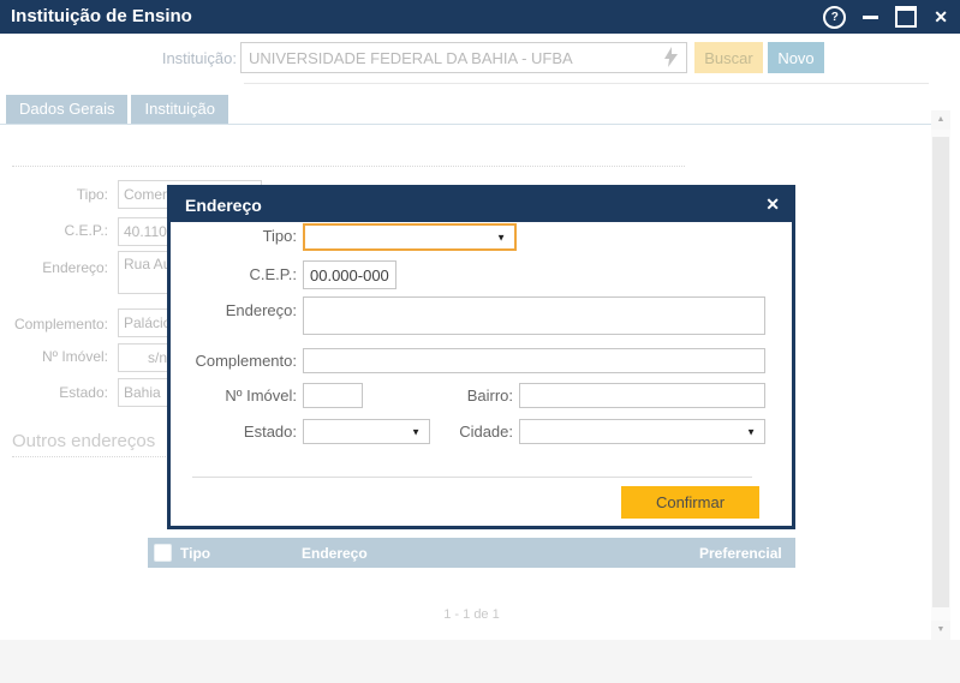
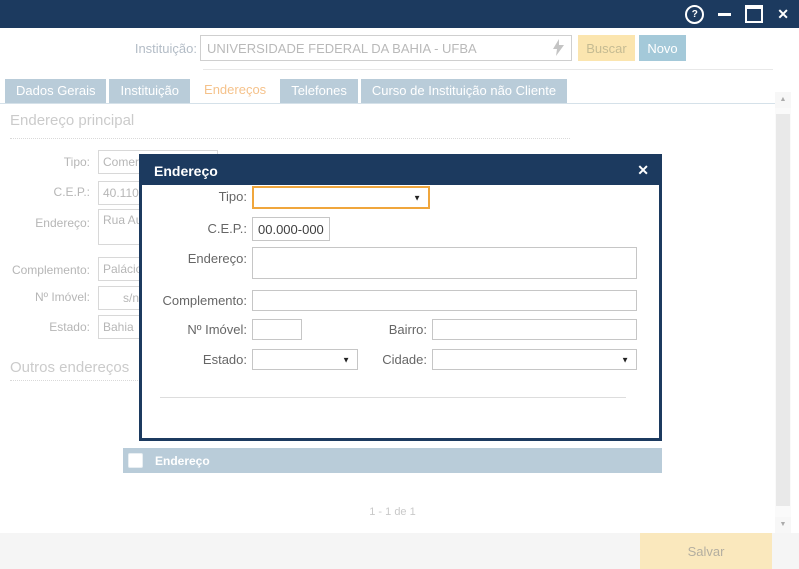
- Instituição de Ensino
  ?
  ✕
  Instituição:
  UNIVERSIDADE FEDERAL DA BAHIA - UFBA
  Buscar
  Novo
  Dados Gerais
  Instituição
+ Endereços
+ Telefones
+ Curso de Instituição não Cliente
+ Endereço principal
  Tipo:
  Comer
  C.E.P.:
  40.110
  Endereço:
  Complemento:
  Paláci
  Nº Imóvel:
  s/n
  Estado:
  Bahia
  Outros endereços
  Endereço
  ✕
  Tipo:
  ▼
  C.E.P.:
  00.000-000
  Endereço:
  Complemento:
  Nº Imóvel:
  Bairro:
  Estado:
  ▼
  Cidade:
  ▼
- Confirmar
- Tipo
  Endereço
- Preferencial
  1 - 1 de 1
+ Salvar
